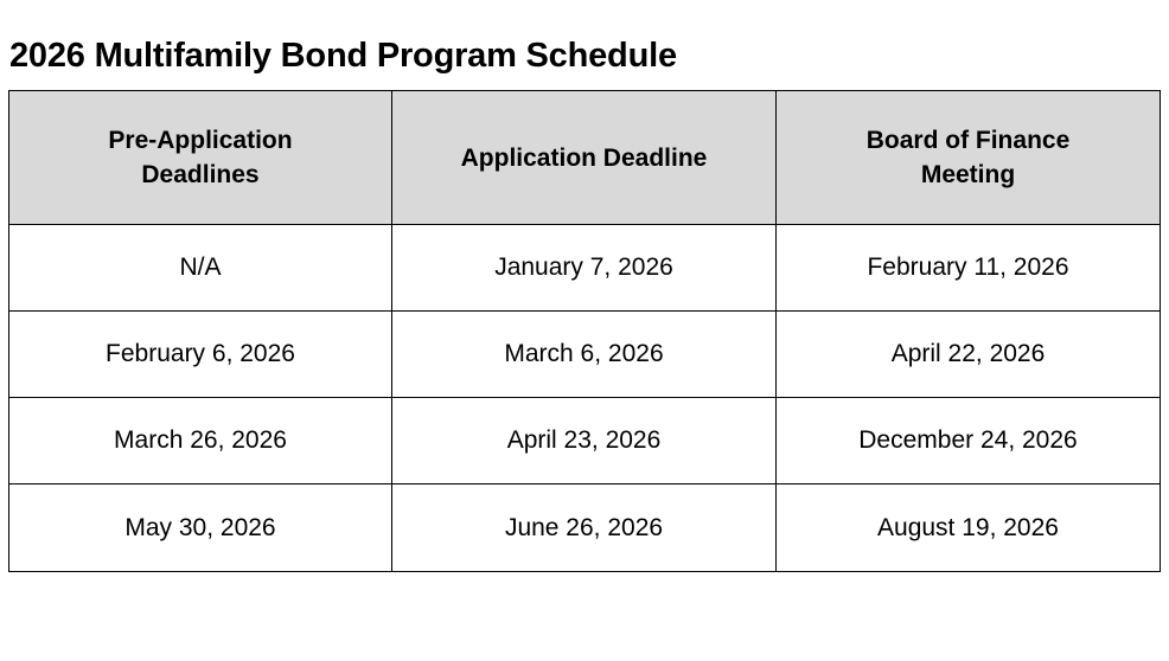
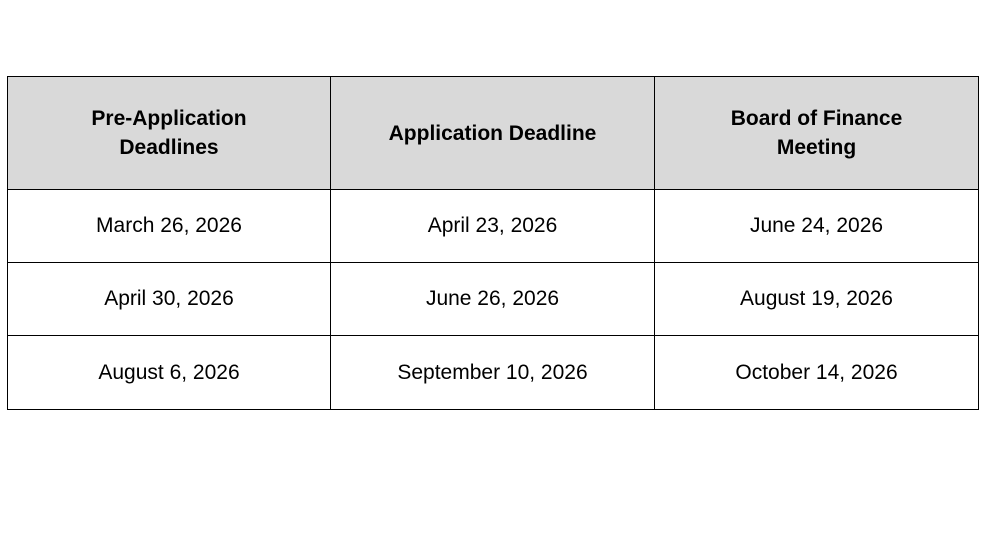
- 2026 Multifamily Bond Program Schedule
  Pre-Application Deadlines	Application Deadline	Board of Finance Meeting
- N/A	January 7, 2026	February 11, 2026
- February 6, 2026	March 6, 2026	April 22, 2026
- March 26, 2026	April 23, 2026	December 24, 2026
+ March 26, 2026	April 23, 2026	June 24, 2026
- May 30, 2026	June 26, 2026	August 19, 2026
+ April 30, 2026	June 26, 2026	August 19, 2026
+ August 6, 2026	September 10, 2026	October 14, 2026
